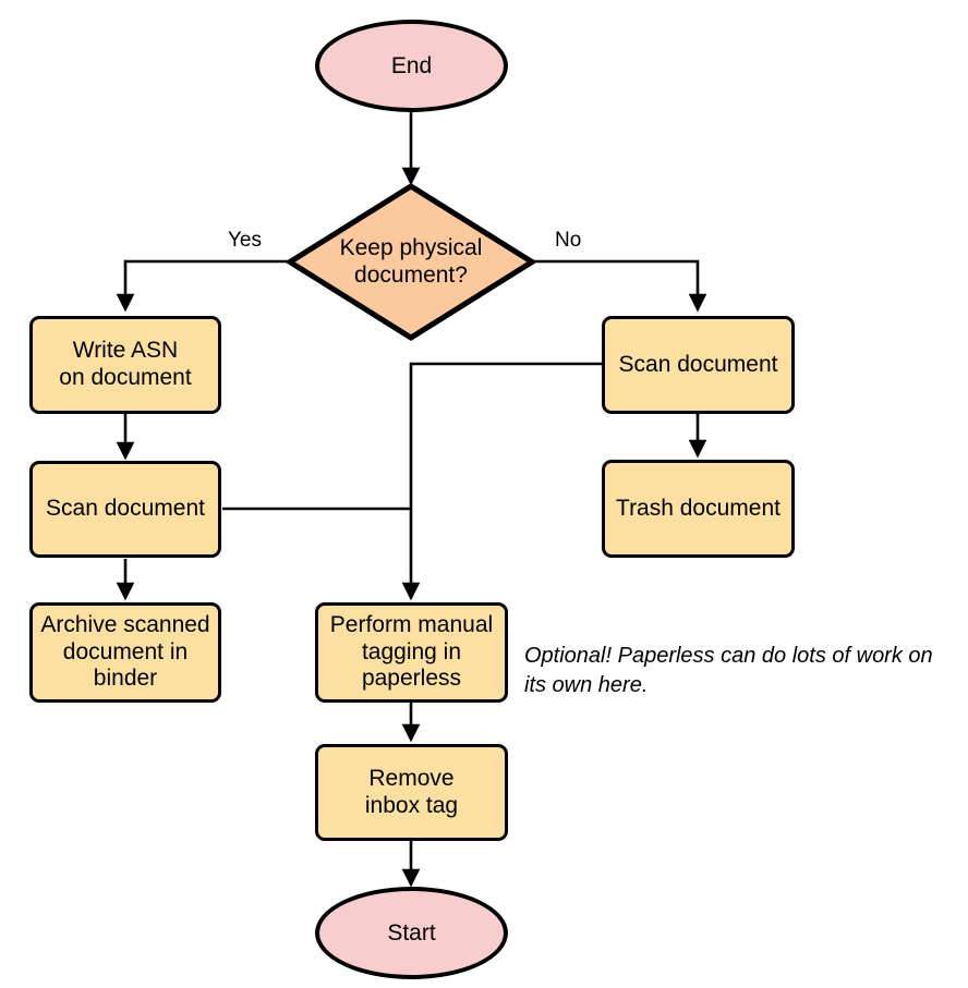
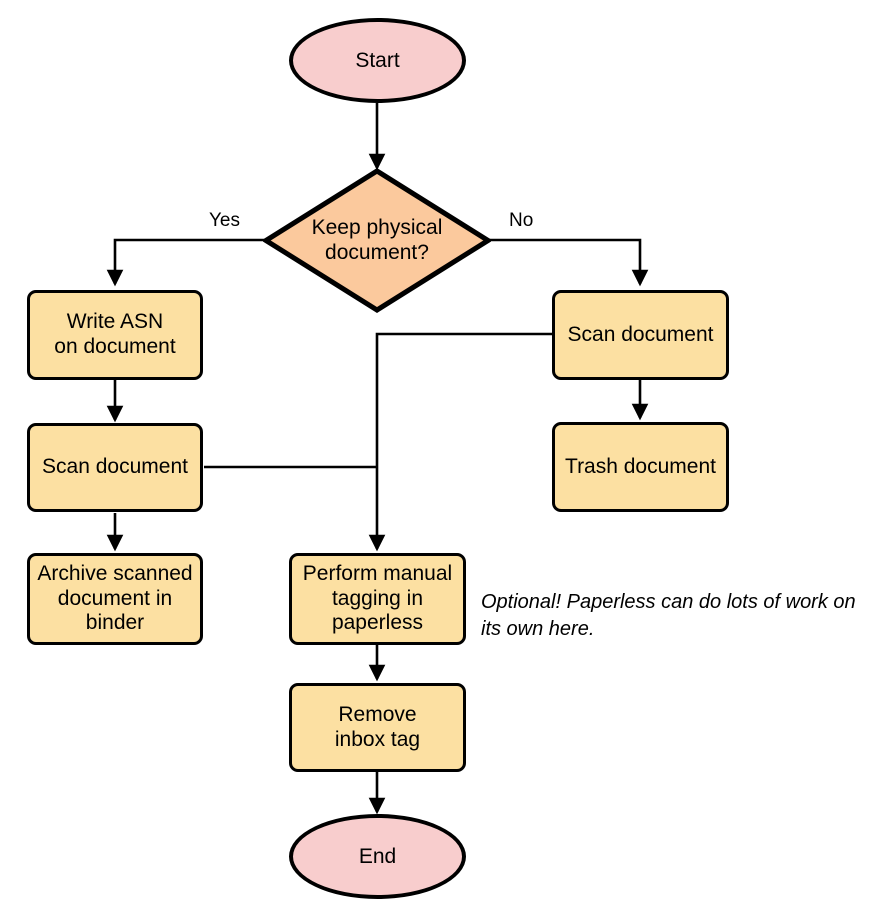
- End
+ Start
  Keep physical
  document?
  Yes
  No
  Write ASN
  on document
  Scan document
  Archive scanned
  document in
  binder
  Scan document
  Trash document
  Perform manual
  tagging in
  paperless
  Remove
  inbox tag
- Start
+ End
  Optional! Paperless can do lots of work on
  its own here.
